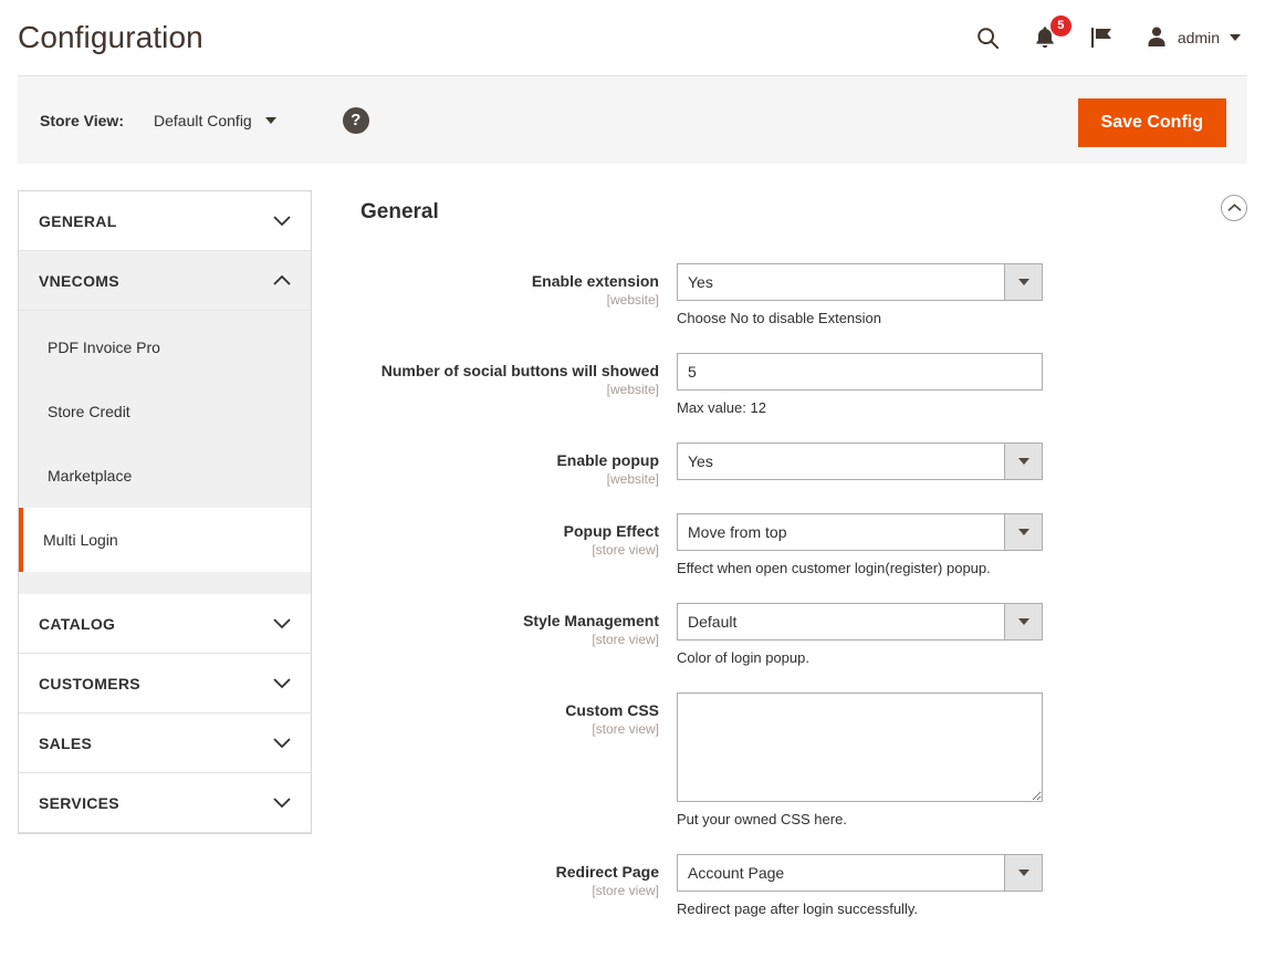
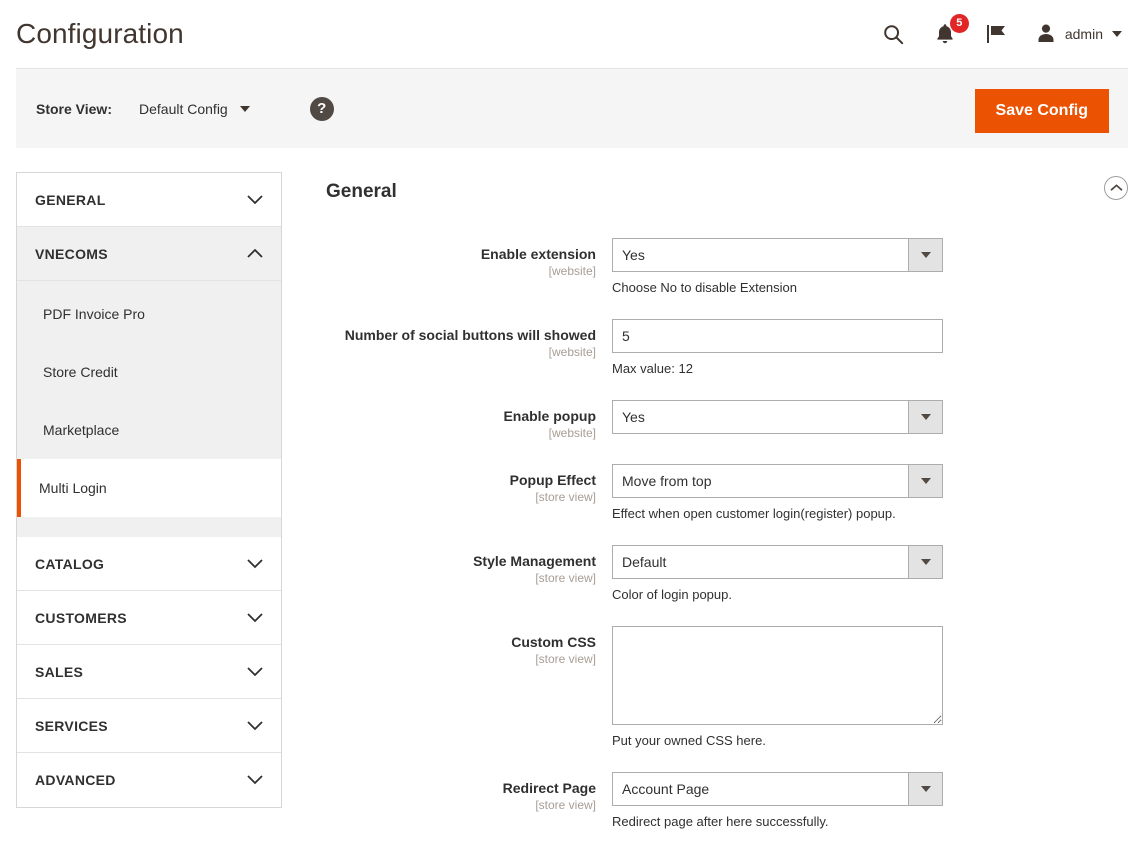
  Configuration
  5
  admin
  Store View:
  Default Config
  ?
  Save Config
  GENERAL
  VNECOMS
  PDF Invoice Pro
  Store Credit
  Marketplace
  Multi Login
  CATALOG
  CUSTOMERS
  SALES
  SERVICES
+ ADVANCED
  General
  Enable extension
  [website]
  Yes
  Choose No to disable Extension
  Number of social buttons will showed
  [website]
  5
  Max value: 12
  Enable popup
  [website]
  Yes
  Popup Effect
  [store view]
  Move from top
  Effect when open customer login(register) popup.
  Style Management
  [store view]
  Default
  Color of login popup.
  Custom CSS
  [store view]
  Put your owned CSS here.
  Redirect Page
  [store view]
  Account Page
- Redirect page after login successfully.
+ Redirect page after here successfully.
